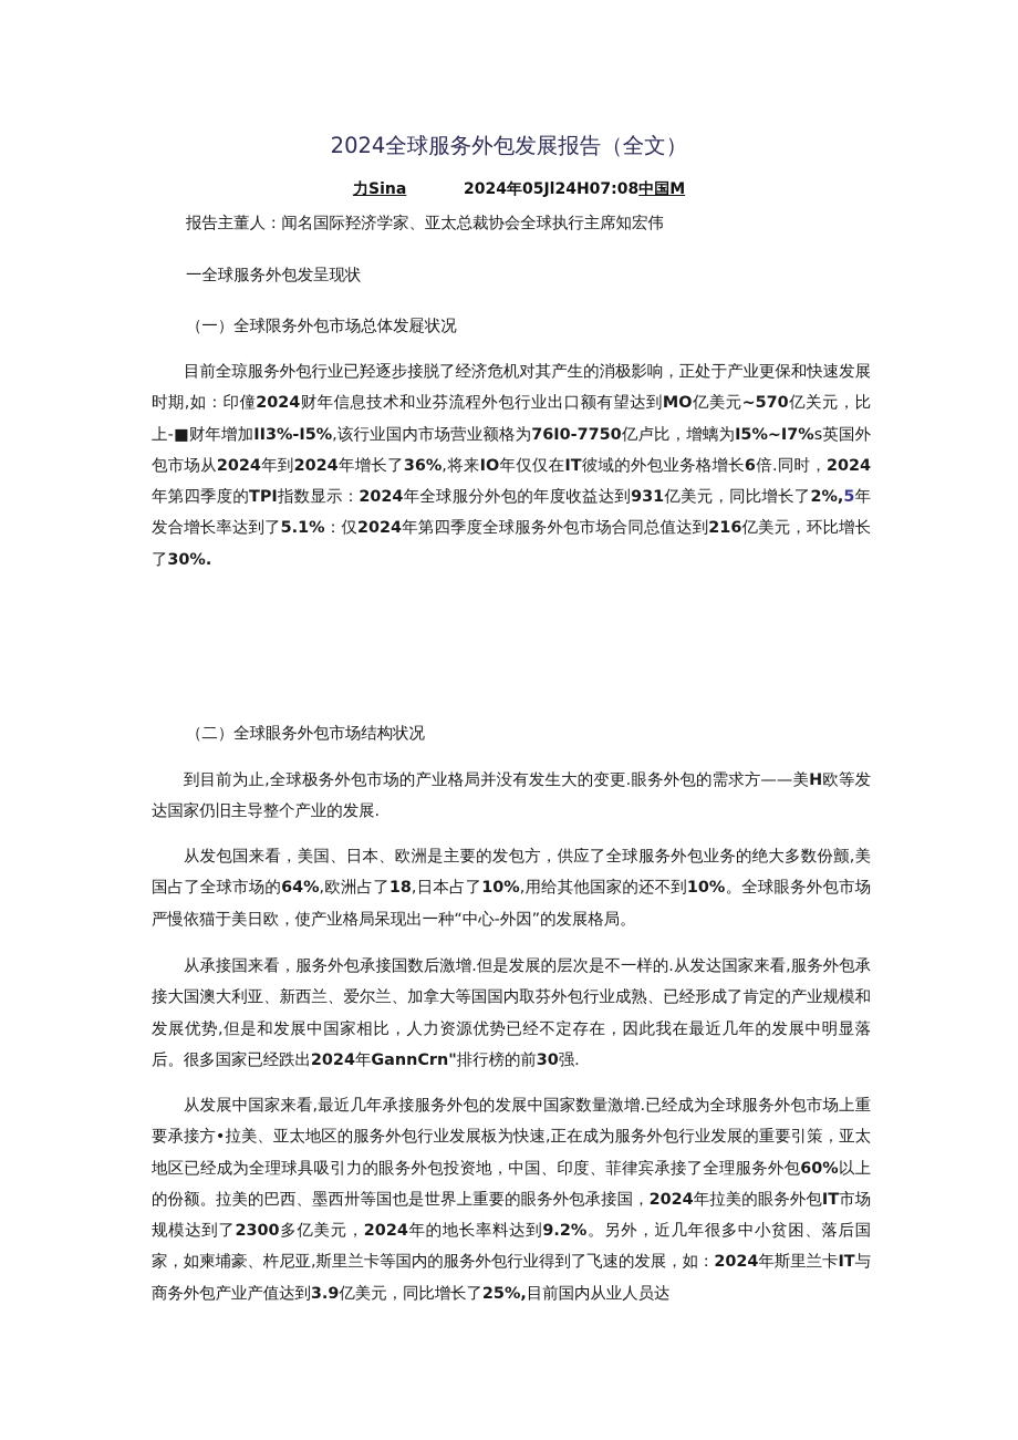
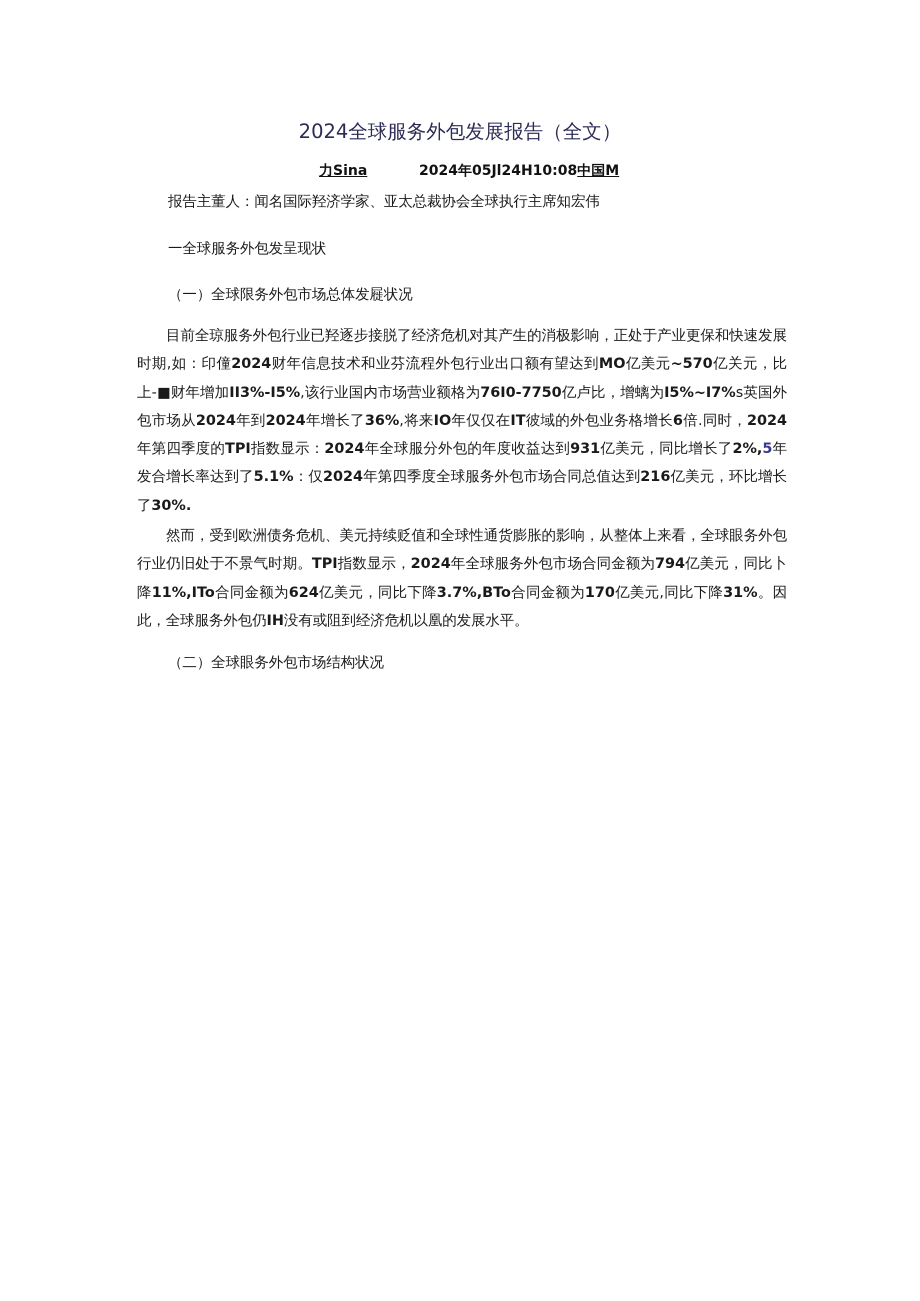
  2024全球服务外包发展报告（全文）
  力Sina
- 2024年05Jl24H07:08中国M
+ 2024年05Jl24H10:08中国M
  报告主董人：闻名国际羟济学家、亚太总裁协会全球执行主席知宏伟
  一全球服务外包发呈现状
  （一）全球限务外包市场总体发屣状况
  目前全琼服务外包行业已羟逐步接脱了经济危机对其产生的消极影响，正处于产业更保和快速发展时期,如：印僮2024财年信息技术和业芬流程外包行业出口额有望达到MO亿美元~570亿关元，比上-■财年增加II3%-I5%,该行业国内市场营业额格为76I0-7750亿卢比，增螭为I5%~I7%s英国外包市场从2024年到2024年增长了36%,将来IO年仅仅在IT彼域的外包业务格增长6倍.同时，2024年第四季度的TPI指数显示：2024年全球服分外包的年度收益达到931亿美元，同比增长了2%,5年发合增长率达到了5.1%：仅2024年第四季度全球服务外包市场合同总值达到216亿美元，环比增长了30%.
+ 然而，受到欧洲债务危机、美元持续贬值和全球性通货膨胀的影响，从整体上来看，全球眼务外包行业仍旧处于不景气时期。TPI指数显示，2024年全球服务外包市场合同金额为794亿美元，同比卜降11%,ITo合同金额为624亿美元，同比下降3.7%,BTo合同金额为170亿美元,同比下降31%。因此，全球服务外包仍IH没有或阻到经济危机以凰的发展水平。
  （二）全球眼务外包市场结构状况
- 到目前为止,全球极务外包市场的产业格局并没有发生大的变更.眼务外包的需求方——美H欧等发达国家仍旧主导整个产业的发展.
- 从发包国来看，美国、日本、欧洲是主要的发包方，供应了全球服务外包业务的绝大多数份颤,美国占了全球市场的64%,欧洲占了18,日本占了10%,用给其他国家的还不到10%。全球眼务外包市场严慢依猫于美日欧，使产业格局呆现出一种“中心-外因”的发展格局。
- 从承接国来看，服务外包承接国数后激增.但是发展的层次是不一样的.从发达国家来看,服务外包承接大国澳大利亚、新西兰、爱尔兰、加拿大等国国内取芬外包行业成熟、已经形成了肯定的产业规模和发展优势,但是和发展中国家相比，人力资源优势已经不定存在，因此我在最近几年的发展中明显落后。很多国家已经跌出2024年GannCrn"排行榜的前30强.
- 从发展中国家来看,最近几年承接服务外包的发展中国家数量激增.已经成为全球服务外包市场上重要承接方•拉美、亚太地区的服务外包行业发展板为快速,正在成为服务外包行业发展的重要引策，亚太地区已经成为全理球具吸引力的眼务外包投资地，中国、印度、菲律宾承接了全理服务外包60%以上的份额。拉美的巴西、墨西卅等国也是世界上重要的眼务外包承接国，2024年拉美的眼务外包IT市场规模达到了2300多亿美元，2024年的地长率料达到9.2%。另外，近几年很多中小贫困、落后国家，如柬埔豪、杵尼亚,斯里兰卡等国内的服务外包行业得到了飞速的发展，如：2024年斯里兰卡IT与商务外包产业产值达到3.9亿美元，同比增长了25%,目前国内从业人员达
